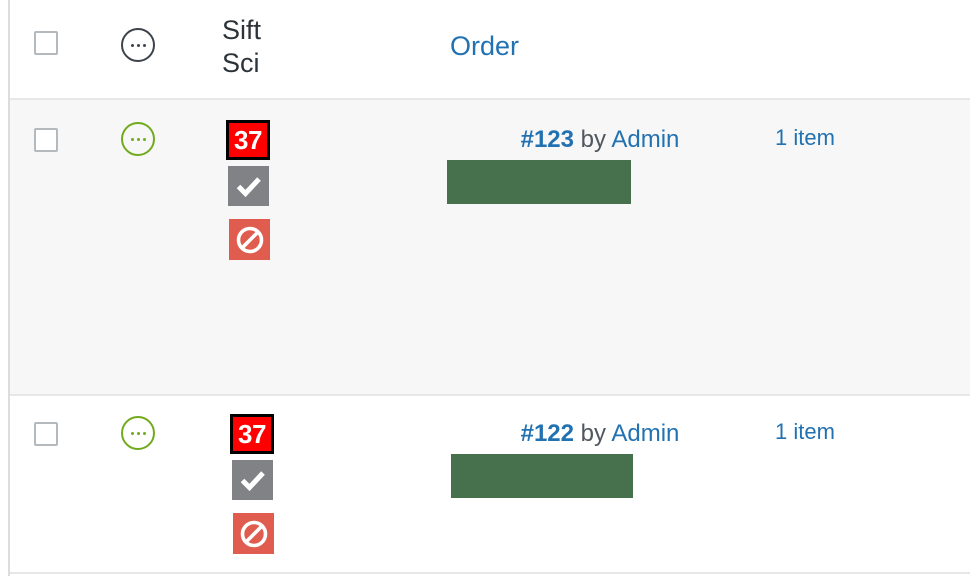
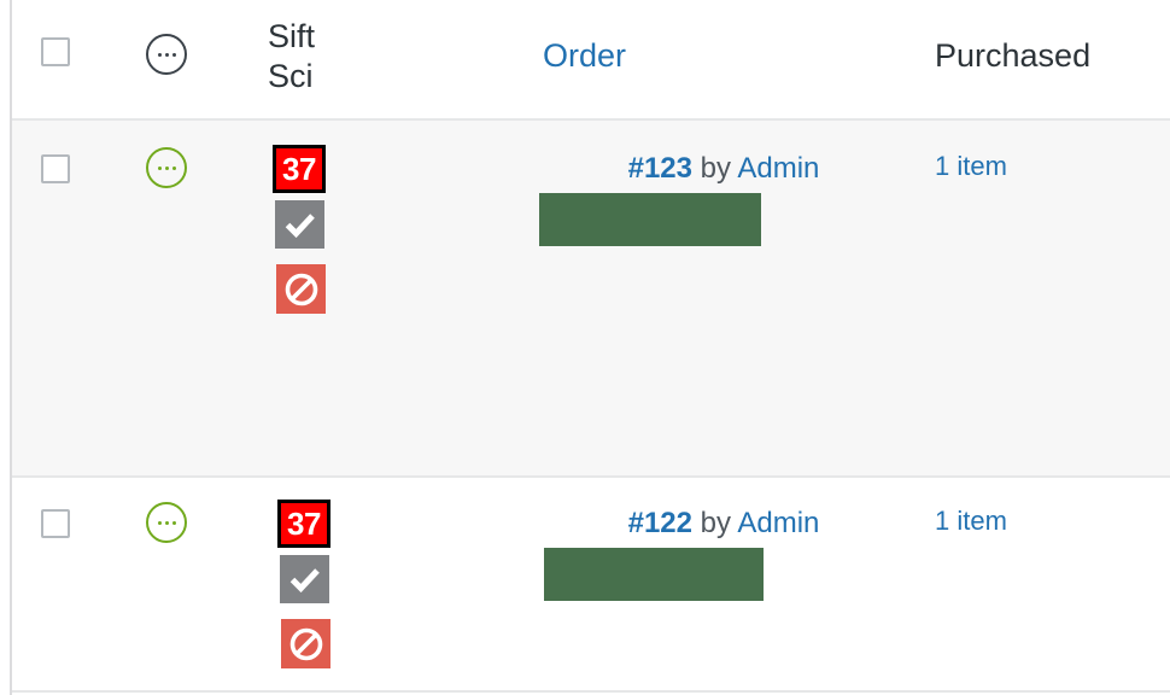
  Sift
  Sci
  Order
+ Purchased
  37
  #123 by Admin
  1 item
  37
  #122 by Admin
  1 item
